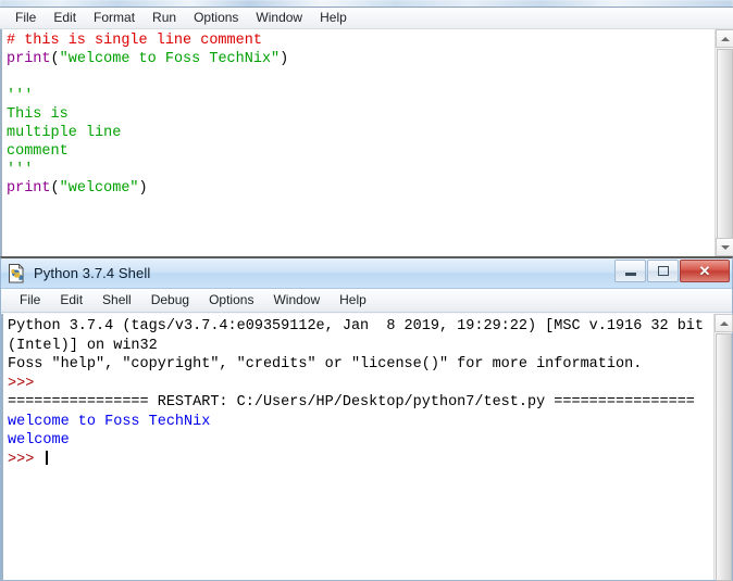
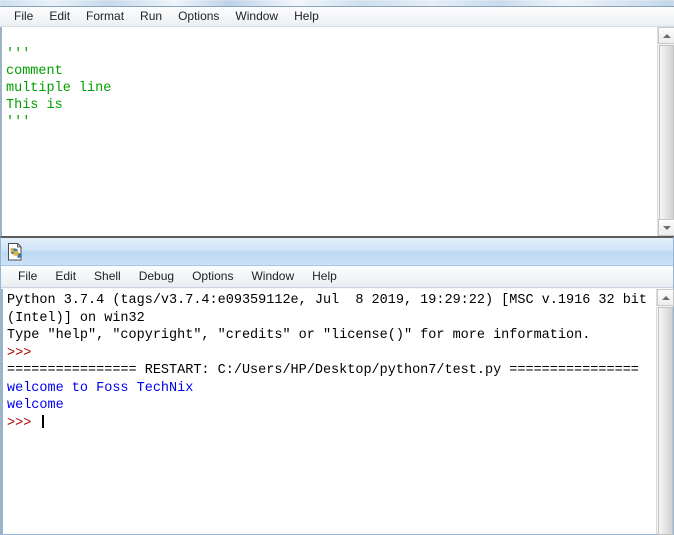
  File
  Edit
  Format
  Run
  Options
  Window
  Help
- # this is single line comment
- print("welcome to Foss TechNix")
  '''
- This is
+ comment
  multiple line
- comment
+ This is
  '''
- print("welcome")
- Python 3.7.4 Shell
- ✕
  File
  Edit
  Shell
  Debug
  Options
  Window
  Help
- Python 3.7.4 (tags/v3.7.4:e09359112e, Jan 8 2019, 19:29:22) [MSC v.1916 32 bit
+ Python 3.7.4 (tags/v3.7.4:e09359112e, Jul 8 2019, 19:29:22) [MSC v.1916 32 bit
  (Intel)] on win32
- Foss "help", "copyright", "credits" or "license()" for more information.
+ Type "help", "copyright", "credits" or "license()" for more information.
  >>>
  ================ RESTART: C:/Users/HP/Desktop/python7/test.py ================
  welcome to Foss TechNix
  welcome
  >>>
